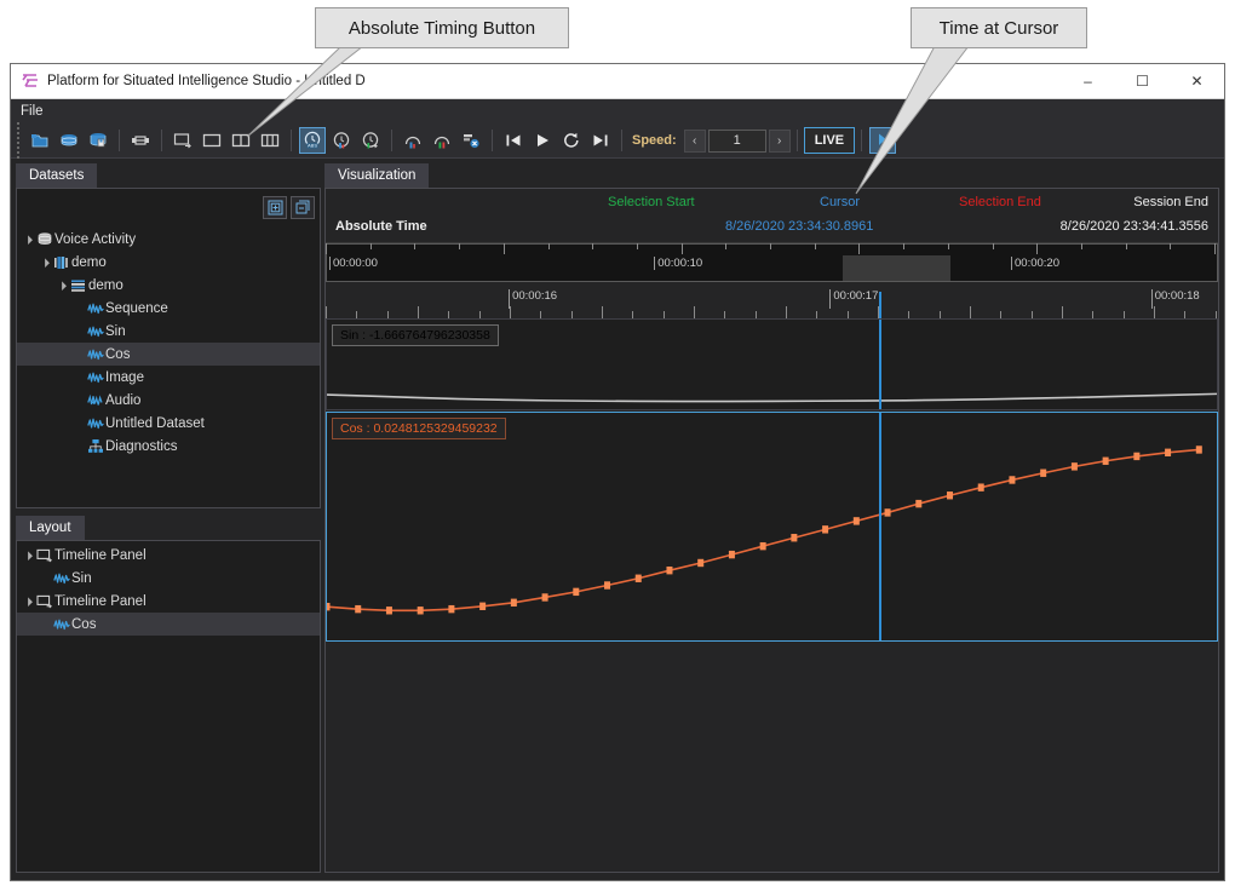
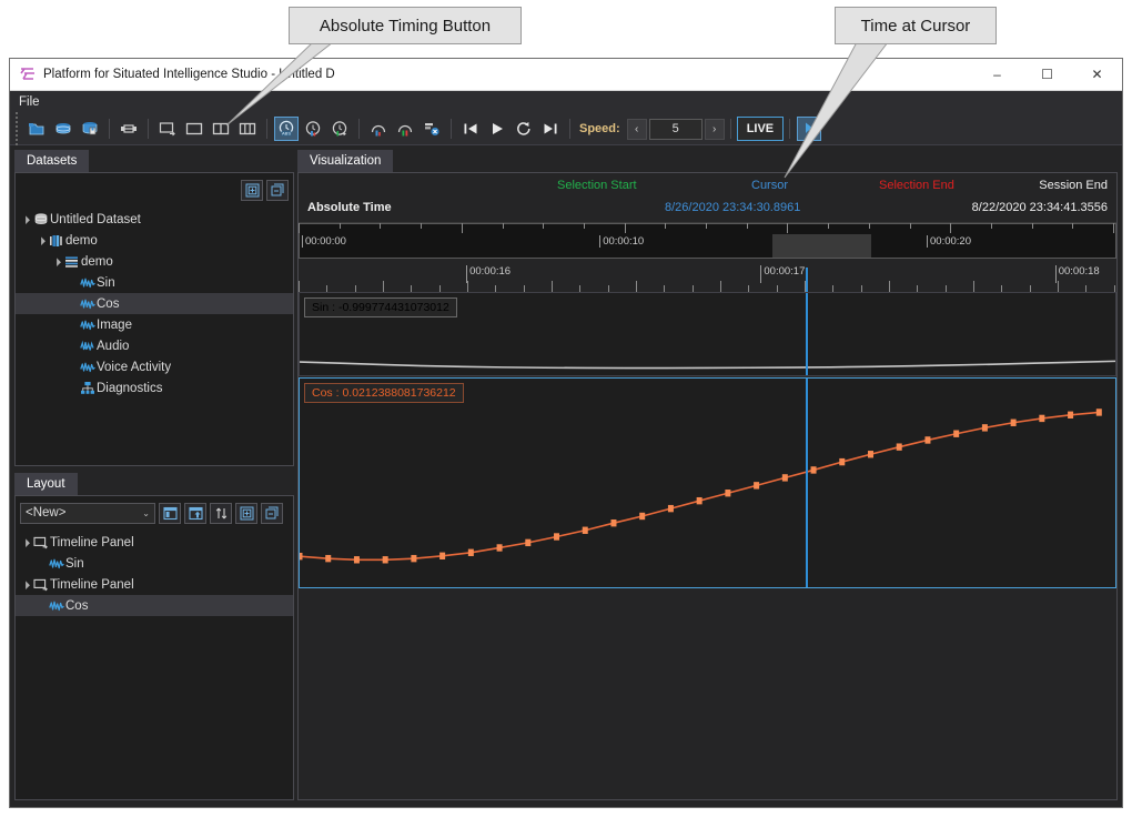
  Absolute Timing Button
  Time at Cursor
  Platform for Situated Intelligence Studio -titled D
  –
  ☐
  ✕
  File
  Speed:
  ‹
- 1
+ 5
  ›
  LIVE
  Datasets
- Voice Activity
+ Untitled Dataset
  demo
  demo
- Sequence
  Sin
  Cos
  Image
  Audio
- Untitled Dataset
+ Voice Activity
  Diagnostics
  Layout
+ <New>
+ ⌄
  Timeline Panel
  Sin
  Timeline Panel
  Cos
  Visualization
  Absolute Time
  Selection Start
  Cursor
  8/26/2020 23:34:30.8961
  Selection End
  Session End
- 8/26/2020 23:34:41.3556
+ 8/22/2020 23:34:41.3556
  00:00:00
  00:00:10
  00:00:20
  00:00:16
  00:00:17
  00:00:18
- Sin : -1.666764796230358
+ Sin : -0.999774431073012
- Cos : 0.0248125329459232
+ Cos : 0.0212388081736212
